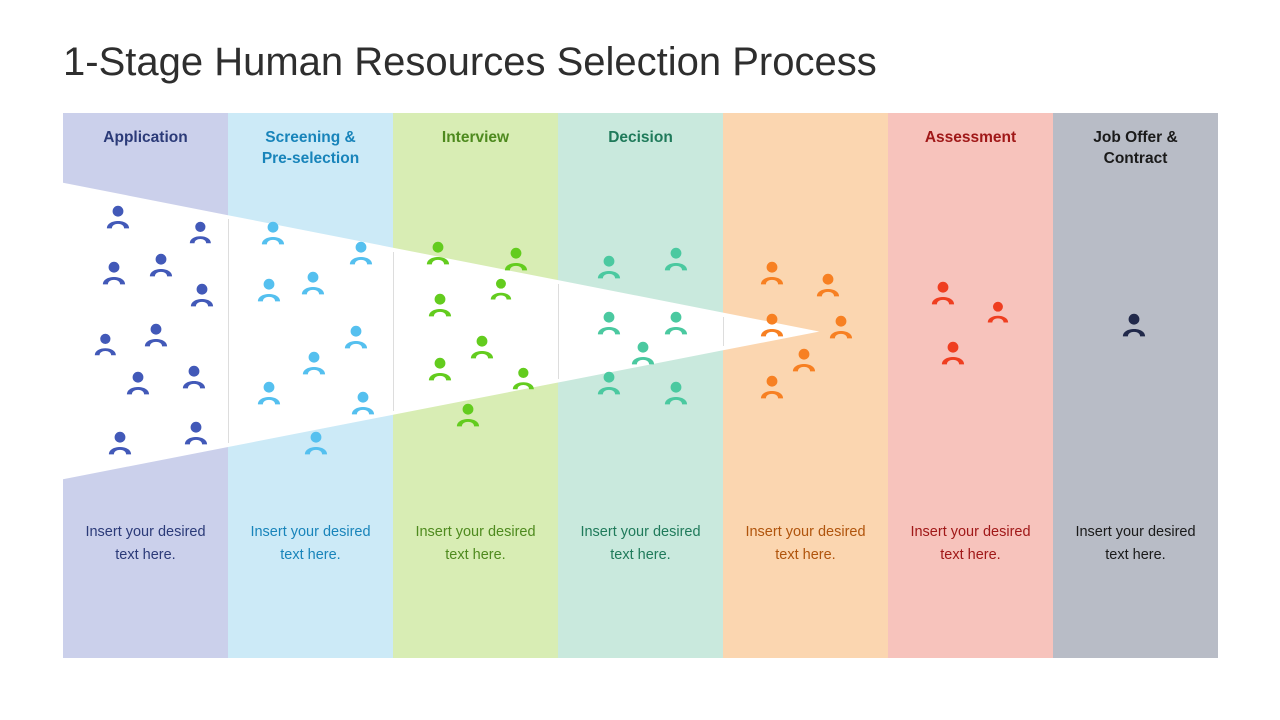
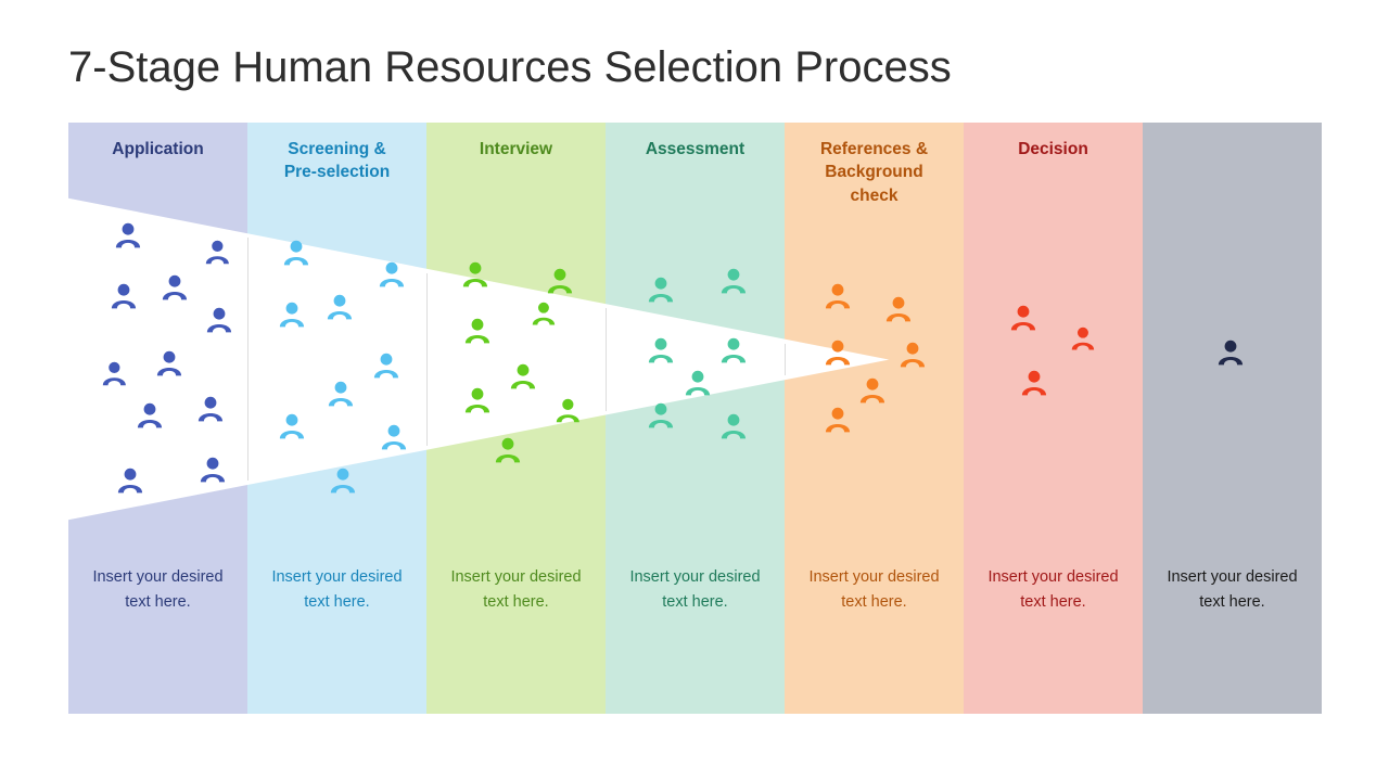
- 1-Stage Human Resources Selection Process
+ 7-Stage Human Resources Selection Process
  Application
  Insert your desired text here.
  Screening &
  Pre-selection
  Insert your desired text here.
  Interview
  Insert your desired text here.
- Decision
+ Assessment
  Insert your desired text here.
+ References &
+ Background
+ check
  Insert your desired text here.
- Assessment
+ Decision
  Insert your desired text here.
- Job Offer &
- Contract
  Insert your desired text here.
